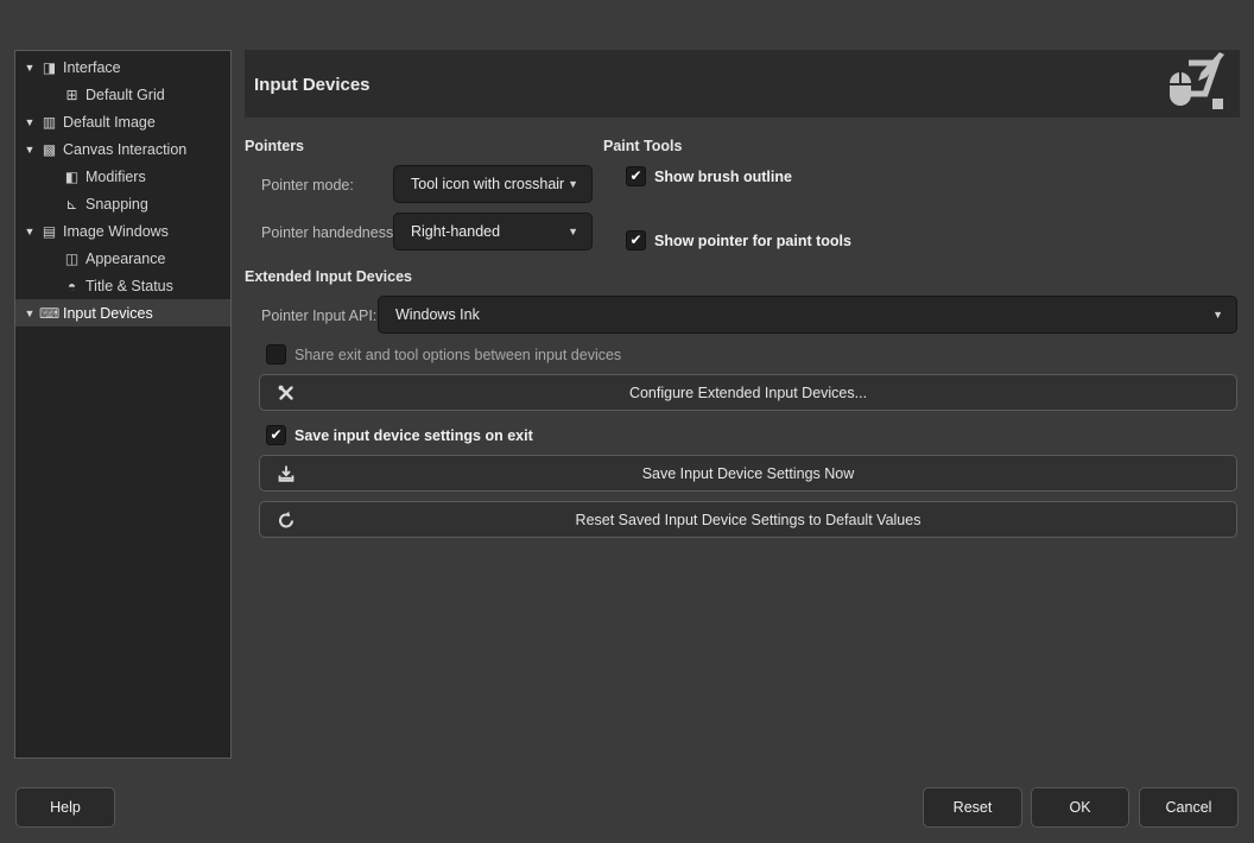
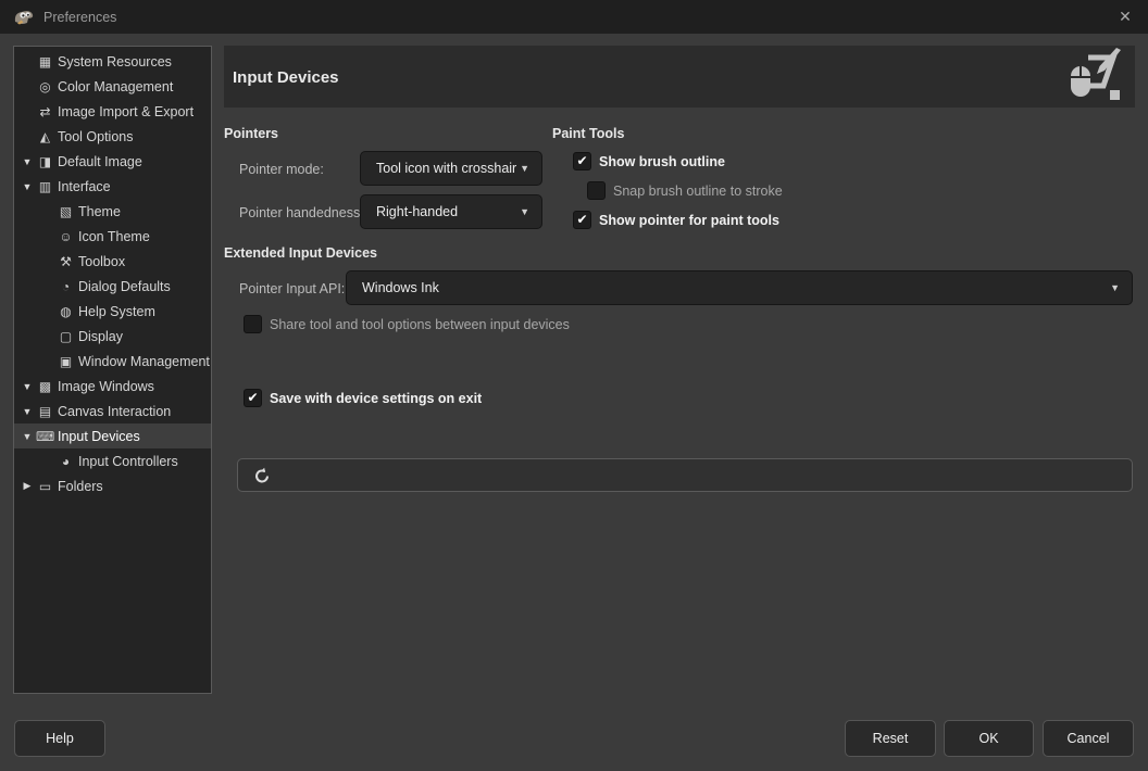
+ Preferences
+ ✕
+ ▦
+ System Resources
+ ◎
+ Color Management
+ ⇄
+ Image Import & Export
+ ◭
+ Tool Options
  ▼
  ◨
- Interface
+ Default Image
- ⊞
- Default Grid
  ▼
  ▥
- Default Image
+ Interface
+ ▧
+ Theme
+ ☺
+ Icon Theme
+ ⚒
+ Toolbox
+ ◔
+ Dialog Defaults
+ ◍
+ Help System
+ ▢
+ Display
+ ▣
+ Window Management
  ▼
  ▩
- Canvas Interaction
+ Image Windows
- ◧
- Modifiers
- ⊾
- Snapping
  ▼
  ▤
- Image Windows
+ Canvas Interaction
- ◫
- Appearance
- ◓
- Title & Status
  ▼
  ⌨
  Input Devices
+ ◕
+ Input Controllers
+ ▶
+ ▭
+ Folders
  Input Devices
  Pointers
  Pointer mode:
  Tool icon with crosshair
  ▼
  Pointer handedness
  Right-handed
  ▼
  Paint Tools
  ✔
  Show brush outline
+ Snap brush outline to stroke
  ✔
  Show pointer for paint tools
  Extended Input Devices
  Pointer Input API:
  Windows Ink
  ▼
- Share exit and tool options between input devices
+ Share tool and tool options between input devices
- Configure Extended Input Devices...
  ✔
- Save input device settings on exit
+ Save with device settings on exit
- Save Input Device Settings Now
- Reset Saved Input Device Settings to Default Values
  Help
  Reset
  OK
  Cancel
